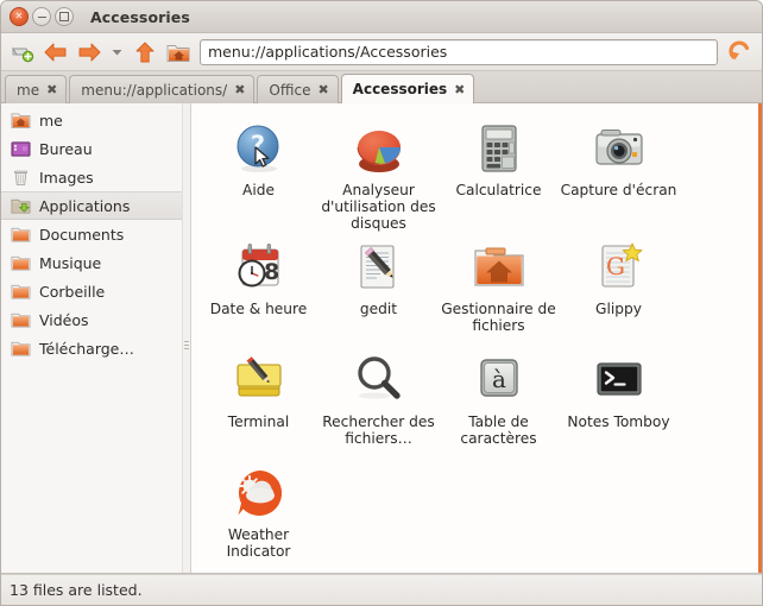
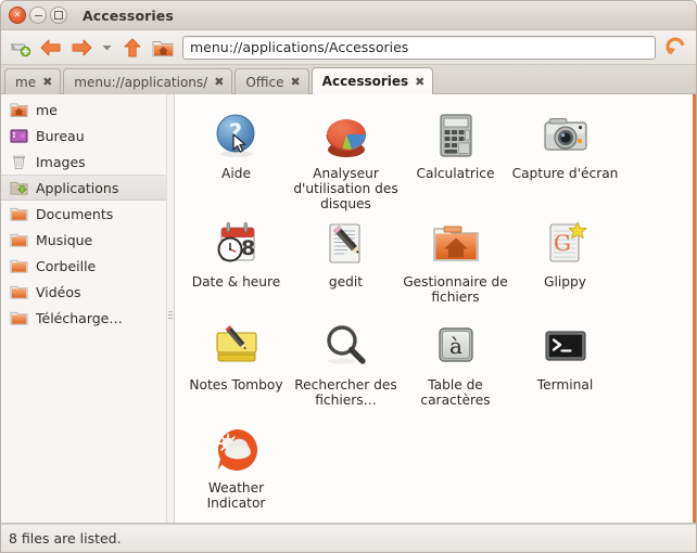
  ✕
  Accessories
  menu://applications/Accessories
  me
  ✖
  menu://applications/
  ✖
  Office
  ✖
  Accessories
  ✖
  me
  Bureau
  Images
  Applications
  Documents
  Musique
  Corbeille
  Vidéos
  Télécharge…
  ?
  Aide
  Analyseur d'utilisation des disques
  Calculatrice
  Capture d'écran
  Date & heure
  gedit
  Gestionnaire de fichiers
  G
  Glippy
- Terminal
+ Notes Tomboy
  Rechercher des fichiers…
  à
  Table de caractères
- Notes Tomboy
+ Terminal
  Weather Indicator
- 13 files are listed.
+ 8 files are listed.
